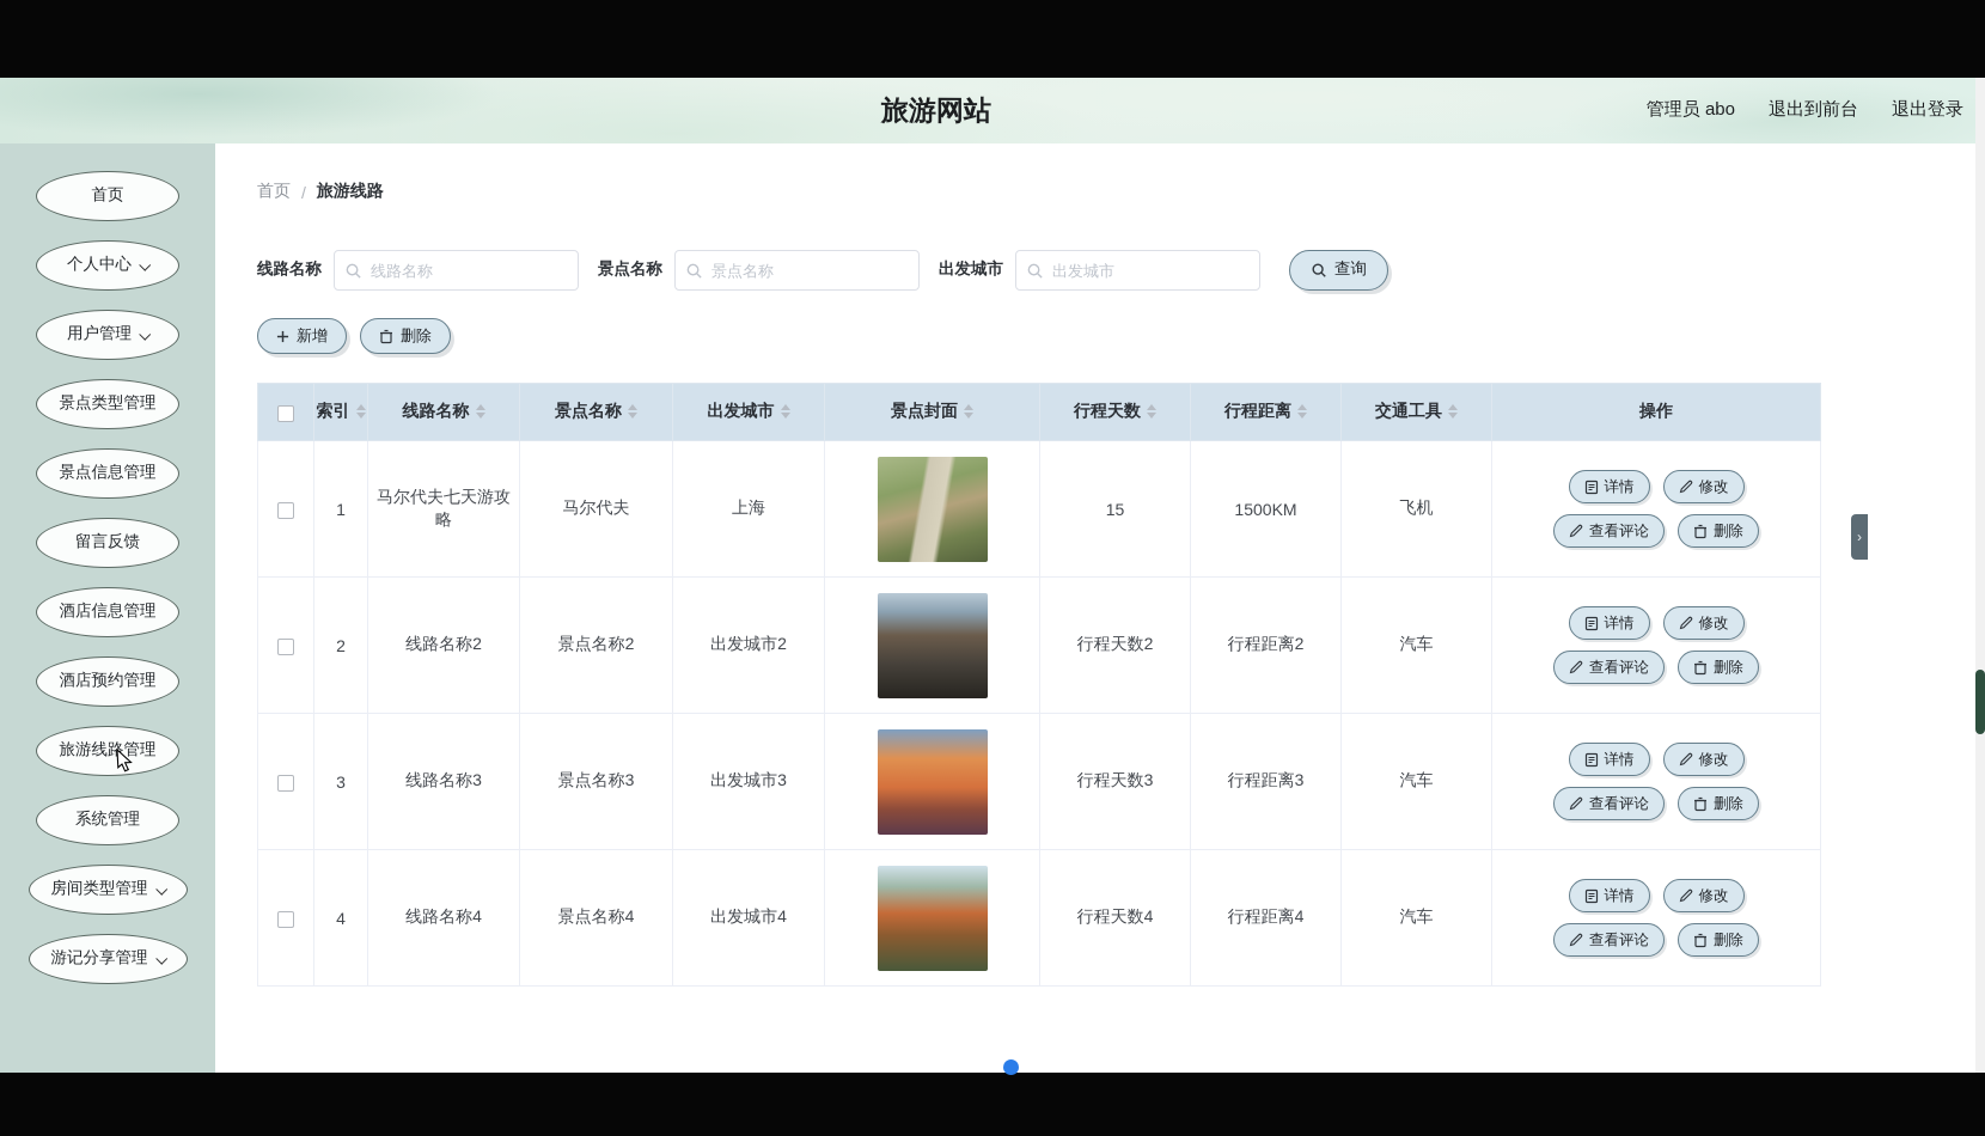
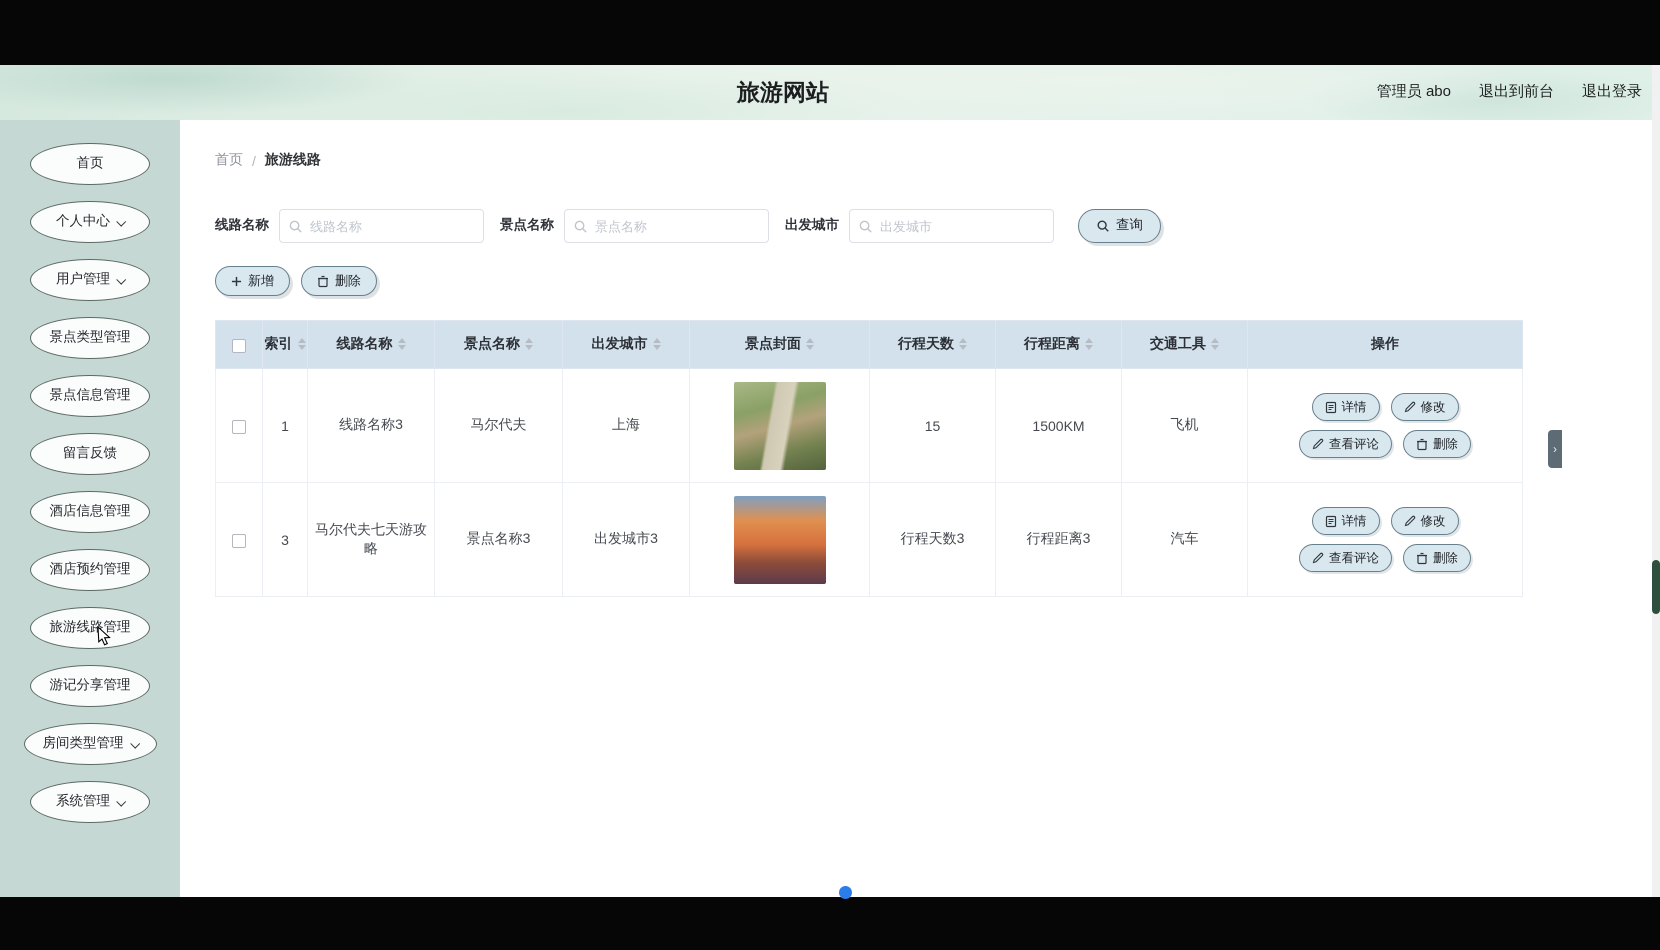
  旅游网站
  管理员 abo
  退出到前台
  退出登录
  首页
  个人中心
  用户管理
  景点类型管理
  景点信息管理
  留言反馈
  酒店信息管理
  酒店预约管理
  旅游线路管理
- 系统管理
+ 游记分享管理
  房间类型管理
- 游记分享管理
+ 系统管理
  首页
  /
  旅游线路
  线路名称
  线路名称
  景点名称
  景点名称
  出发城市
  出发城市
  查询
  新增
  删除
  	索引	线路名称	景点名称	出发城市	景点封面	行程天数	行程距离	交通工具	操作
- 	1	马尔代夫七天游攻略	马尔代夫	上海		15	1500KM	飞机	详情 修改 查看评论 删除
+ 	1	线路名称3	马尔代夫	上海		15	1500KM	飞机	详情 修改 查看评论 删除
- 	2	线路名称2	景点名称2	出发城市2		行程天数2	行程距离2	汽车	详情 修改 查看评论 删除
- 	3	线路名称3	景点名称3	出发城市3		行程天数3	行程距离3	汽车	详情 修改 查看评论 删除
+ 	3	马尔代夫七天游攻略	景点名称3	出发城市3		行程天数3	行程距离3	汽车	详情 修改 查看评论 删除
- 	4	线路名称4	景点名称4	出发城市4		行程天数4	行程距离4	汽车	详情 修改 查看评论 删除
  ›
